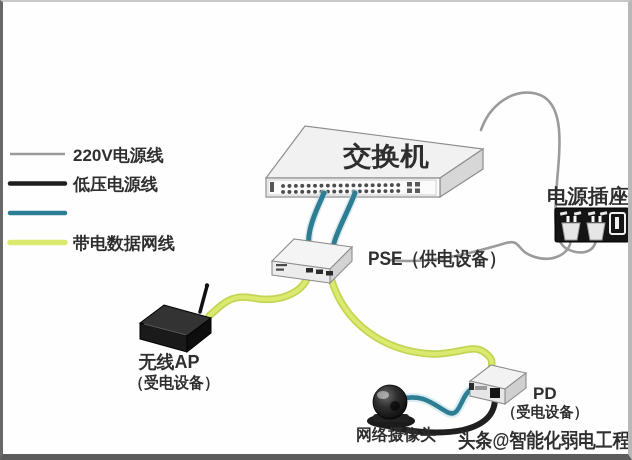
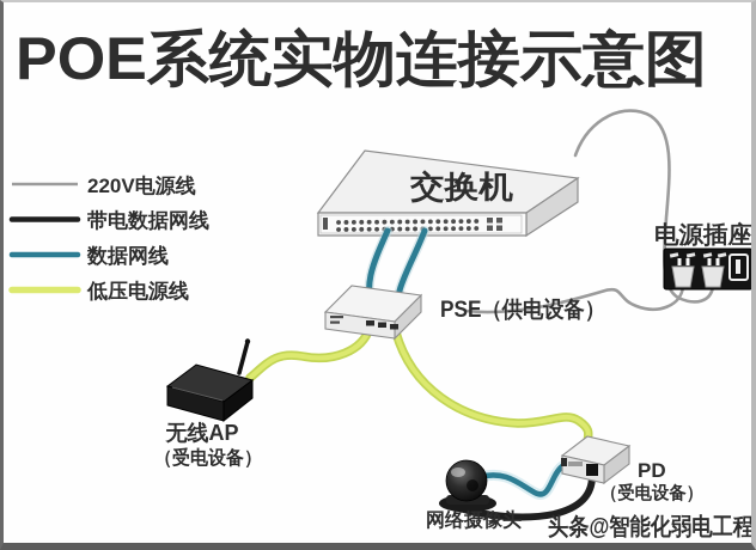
+ POE系统实物连接示意图
  220V电源线
- 低压电源线
+ 带电数据网线
+ 数据网线
- 带电数据网线
+ 低压电源线
  交换机
  电源插座
  PSE（供电设备）
  无线AP
  （受电设备）
  网络摄像头
  PD
  （受电设备）
  头条@智能化弱电工程
